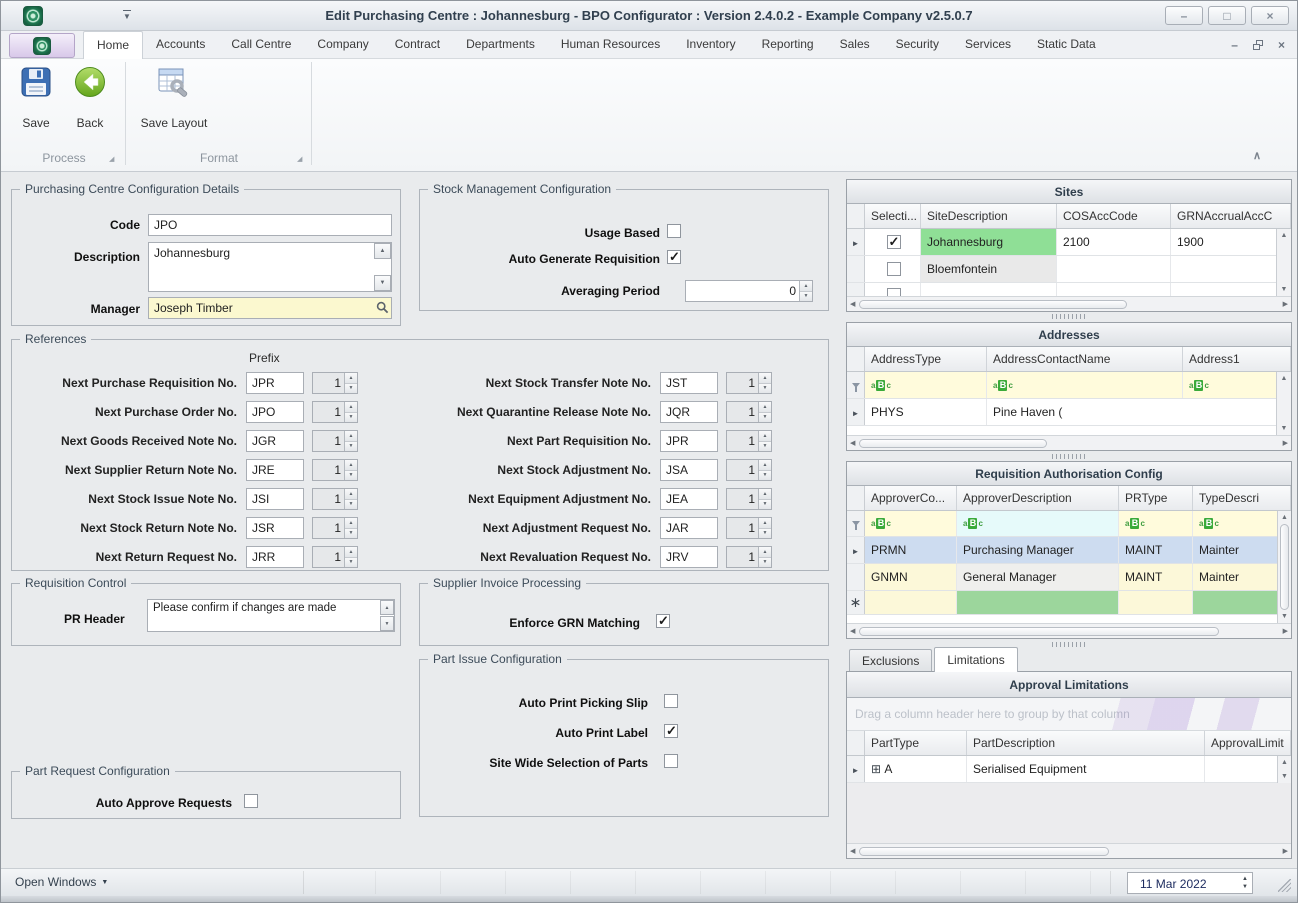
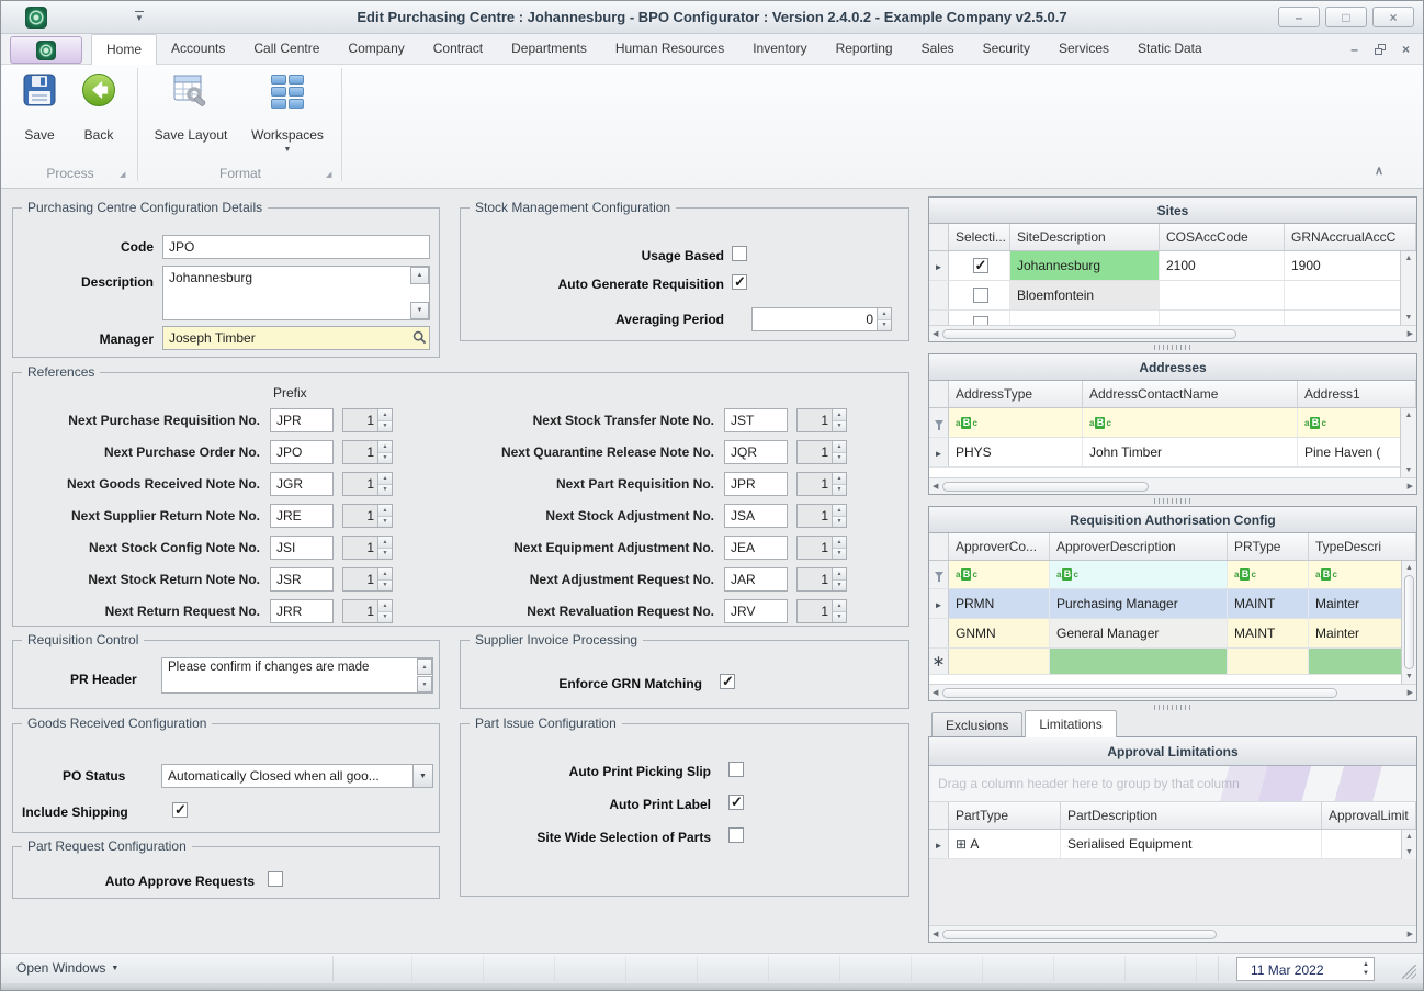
  ▼
  Edit Purchasing Centre : Johannesburg - BPO Configurator : Version 2.4.0.2 - Example Company v2.5.0.7
  –
  □
  ×
  Home
  Accounts
  Call Centre
  Company
  Contract
  Departments
  Human Resources
  Inventory
  Reporting
  Sales
  Security
  Services
  Static Data
  –
  ×
  Save
  Back
  Save Layout
+ Workspaces
  Process
  Format
  ∧
  Purchasing Centre Configuration Details
  Code
  JPO
  Description
  Johannesburg
  Manager
  Joseph Timber
  Stock Management Configuration
  Usage Based
  Auto Generate Requisition
  Averaging Period
  0
  References
  Prefix
  Next Purchase Requisition No.
  JPR
  1
  Next Purchase Order No.
  JPO
  1
  Next Goods Received Note No.
  JGR
  1
  Next Supplier Return Note No.
  JRE
  1
- Next Stock Issue Note No.
+ Next Stock Config Note No.
  JSI
  1
  Next Stock Return Note No.
  JSR
  1
  Next Return Request No.
  JRR
  1
  Next Stock Transfer Note No.
  JST
  1
  Next Quarantine Release Note No.
  JQR
  1
  Next Part Requisition No.
  JPR
  1
  Next Stock Adjustment No.
  JSA
  1
  Next Equipment Adjustment No.
  JEA
  1
  Next Adjustment Request No.
  JAR
  1
  Next Revaluation Request No.
  JRV
  1
  Requisition Control
  PR Header
  Please confirm if changes are made
  Supplier Invoice Processing
  Enforce GRN Matching
+ Goods Received Configuration
+ PO Status
+ Automatically Closed when all goo...
+ Include Shipping
  Part Issue Configuration
  Auto Print Picking Slip
  Auto Print Label
  Site Wide Selection of Parts
  Part Request Configuration
  Auto Approve Requests
  Sites
  Selecti...
  SiteDescription
  COSAccCode
  GRNAccrualAccC
  Johannesburg
  2100
  1900
  Bloemfontein
  Addresses
  AddressType
  AddressContactName
  Address1
  a
  B
  c
  a
  B
  c
  a
  B
  c
  PHYS
+ John Timber
  Pine Haven (
  Requisition Authorisation Config
  ApproverCo...
  ApproverDescription
  PRType
  TypeDescri
  a
  B
  c
  a
  B
  c
  a
  B
  c
  a
  B
  c
  PRMN
  Purchasing Manager
  MAINT
  Mainter
  GNMN
  General Manager
  MAINT
  Mainter
  Exclusions
  Limitations
  Approval Limitations
  Drag a column header here to group
  PartType
  PartDescription
  ApprovalLimit
  A
  Serialised Equipment
  Open Windows
  11 Mar 2022
